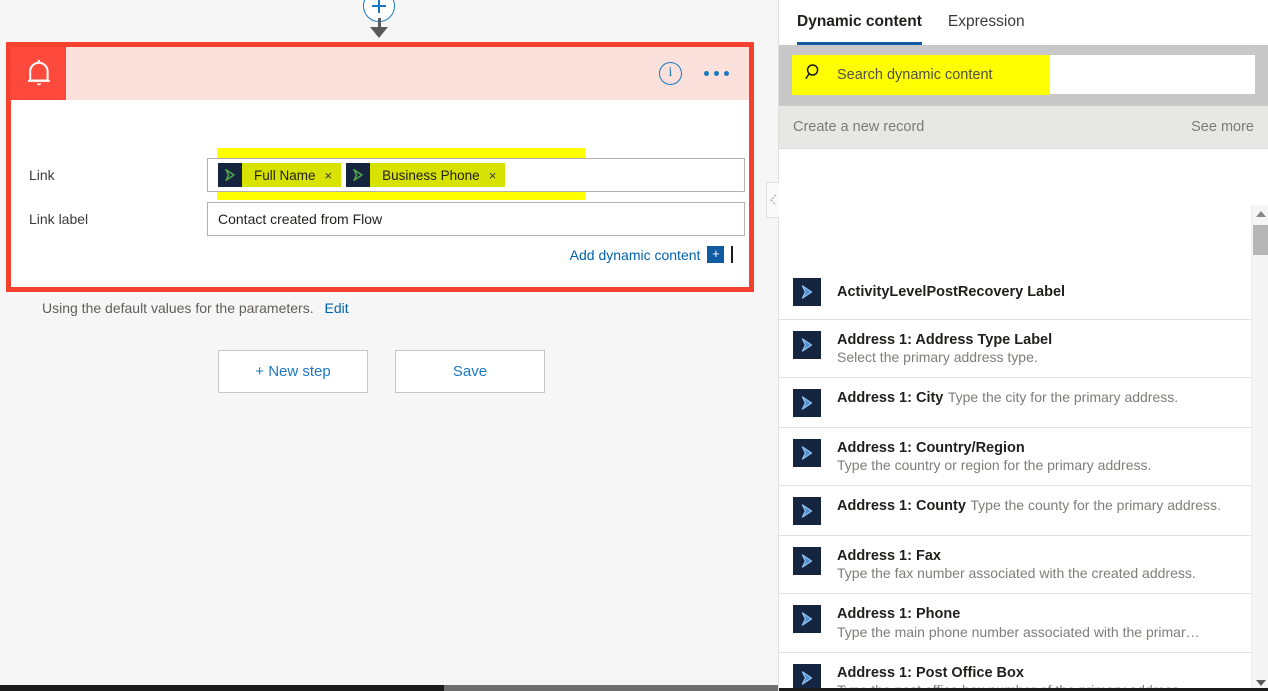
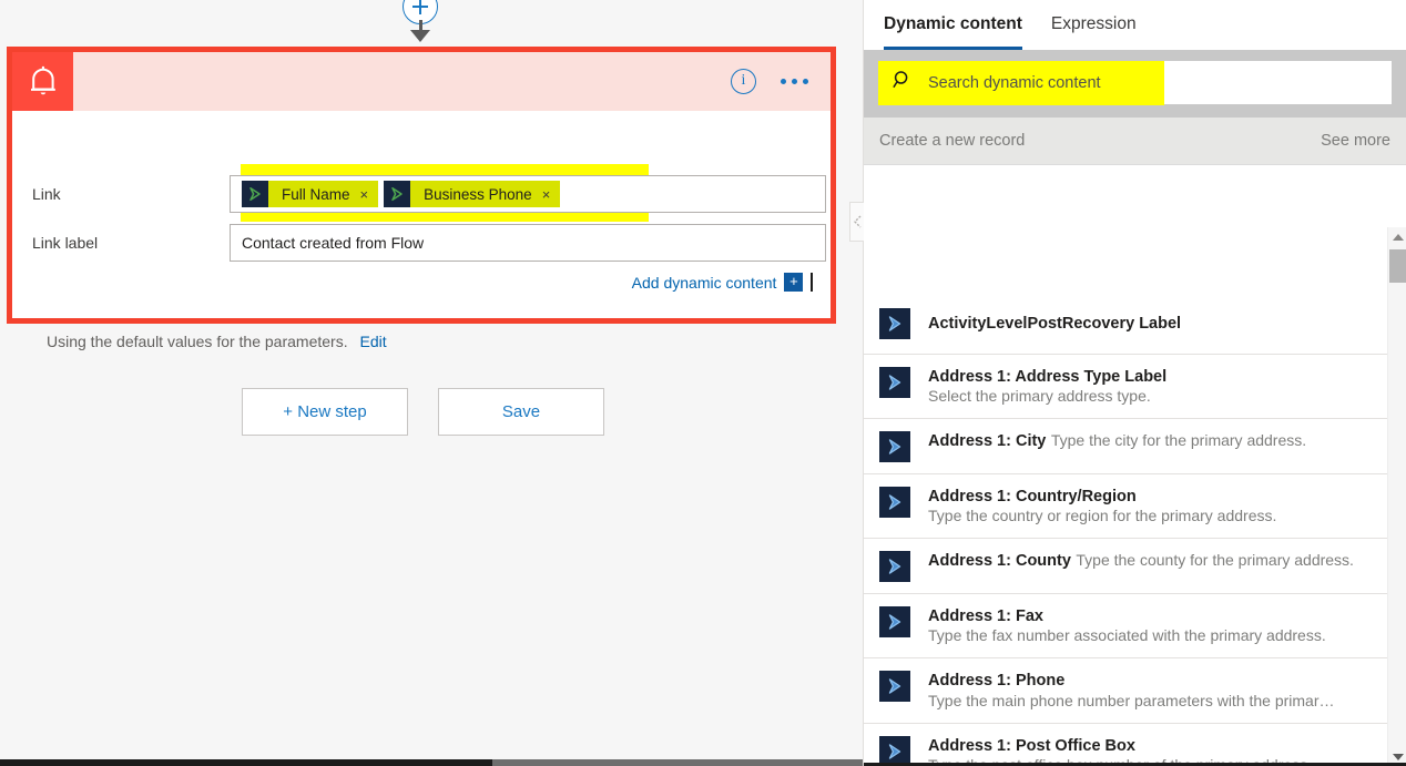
  i
  Link
  Full Name
  ×
  Business Phone
  ×
  Link label
  Contact created from Flow
  Add dynamic content
  +
  Using the default values for the parameters. Edit
  + New step
  Save
  Dynamic content
  Expression
  Search dynamic content
  Create a new record
  See more
  ActivityLevelPostRecovery Label
  Address 1: Address Type Label Select the primary address type.
  Address 1: City Type the city for the primary address.
  Address 1: Country/Region Type the country or region for the primary address.
  Address 1: County Type the county for the primary address.
- Address 1: Fax Type the fax number associated with the created address.
+ Address 1: Fax Type the fax number associated with the primary address.
- Address 1: Phone Type the main phone number associated with the primar…
+ Address 1: Phone Type the main phone number parameters with the primar…
